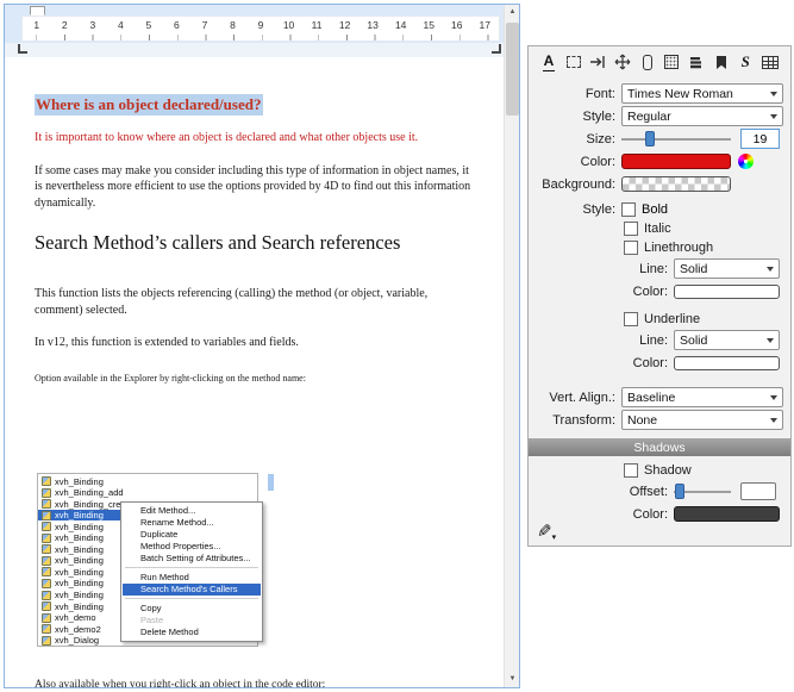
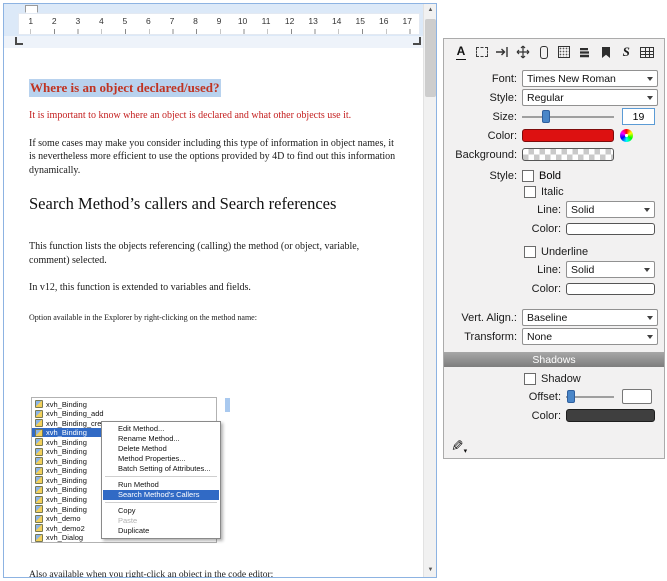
  1
  2
  3
  4
  5
  6
  7
  8
  9
  10
  11
  12
  13
  14
  15
  16
  17
  Where is an object declared/used?
  It is important to know where an object is declared and what other objects use it.
  If some cases may make you consider including this type of information in object names, it is nevertheless more efficient to use the options provided by 4D to find out this information dynamically.
  Search Method’s callers and Search references
  This function lists the objects referencing (calling) the method (or object, variable, comment) selected.
  In v12, this function is extended to variables and fields.
  Option available in the Explorer by right-clicking on the method name:
  xvh_Binding
  xvh_Binding_add
  xvh_Binding_cre
  xvh_Binding
  xvh_Binding
  xvh_Binding
  xvh_Binding
  xvh_Binding
  xvh_Binding
  xvh_Binding
  xvh_Binding
  xvh_Binding
  xvh_demo
  xvh_demo2
  xvh_Dialog
  Edit Method...
  Rename Method...
- Duplicate
+ Delete Method
  Method Properties...
  Batch Setting of Attributes...
  Run Method
  Search Method's Callers
  Copy
  Paste
- Delete Method
+ Duplicate
  Also available when you right-click an object in the code editor:
  A
  S
  Font:
  Times New Roman
  Style:
  Regular
  Size:
  19
  Color:
  Background:
  Style:
  Bold
  Italic
- Linethrough
  Line:
  Solid
  Color:
  Underline
  Line:
  Solid
  Color:
  Vert. Align.:
  Baseline
  Transform:
  None
  Shadows
  Shadow
  Offset:
  Color:
